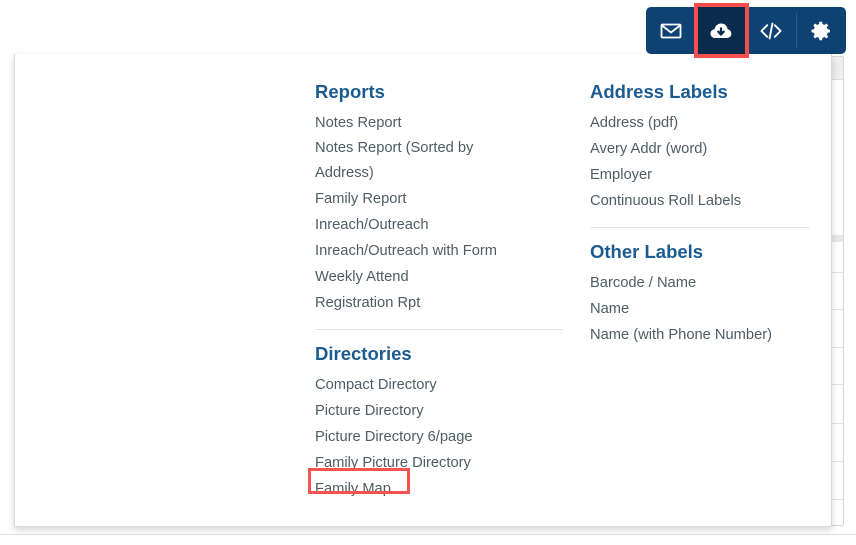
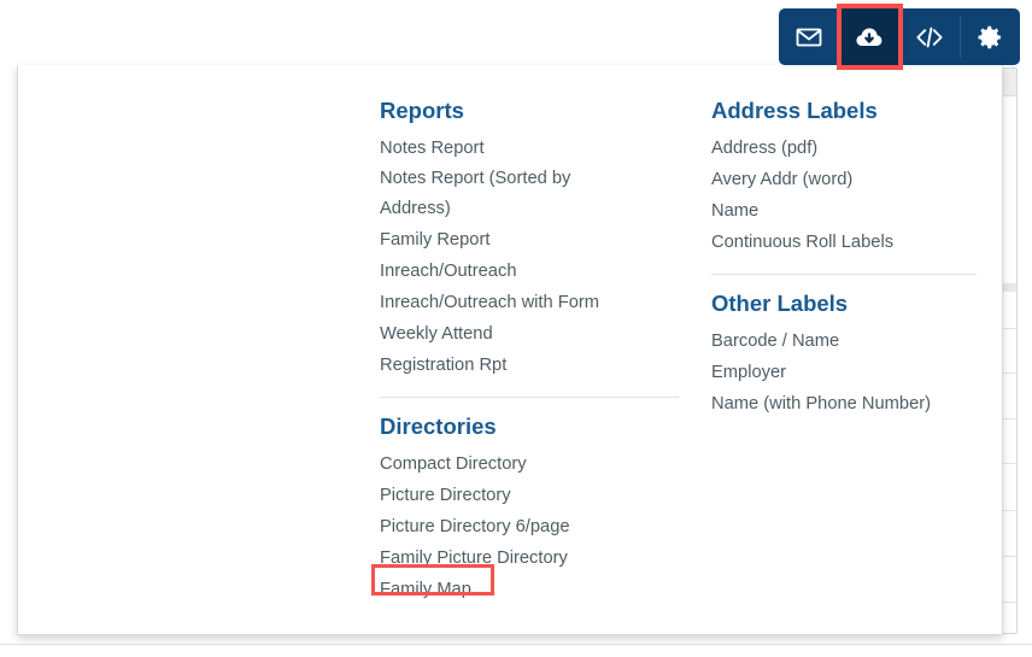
  Reports
  Notes Report
  Notes Report (Sorted by Address)
  Family Report
  Inreach/Outreach
  Inreach/Outreach with Form
  Weekly Attend
  Registration Rpt
  Directories
  Compact Directory
  Picture Directory
  Picture Directory 6/page
  Family Picture Directory
  Family Map
  Address Labels
  Address (pdf)
  Avery Addr (word)
- Employer
+ Name
  Continuous Roll Labels
  Other Labels
  Barcode / Name
- Name
+ Employer
  Name (with Phone Number)
